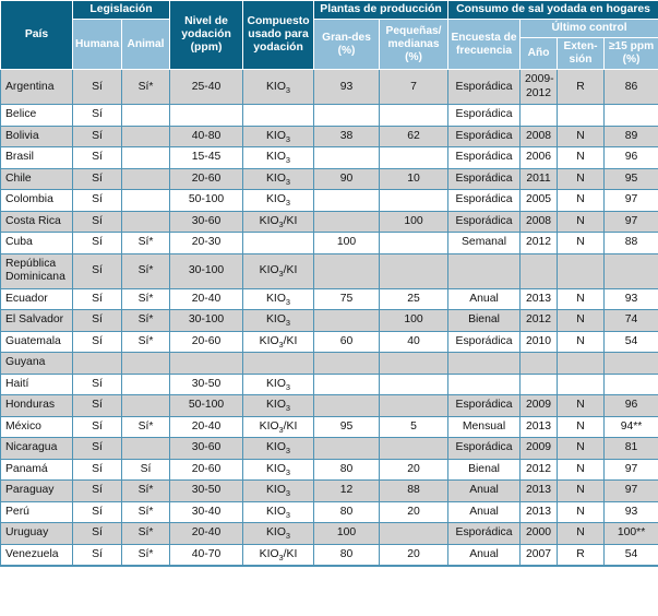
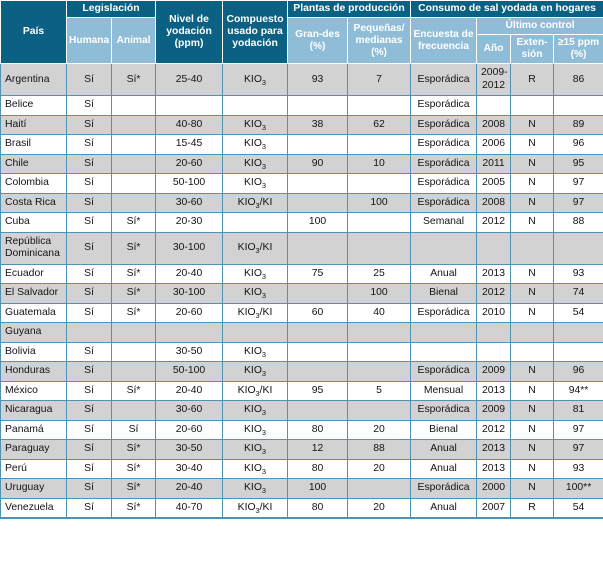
  País	Legislación	Nivel de yodación (ppm)	Compuesto usado para yodación	Plantas de producción	Consumo de sal yodada en hogares
  Humana	Animal	Gran-des (%)	Pequeñas/ medianas (%)	Encuesta de frecuencia	Último control
  Año	Exten-sión	≥15 ppm (%)
  Argentina	Sí	Sí*	25-40	KIO3	93	7	Esporádica	2009-2012	R	86
  Belice	Sí						Esporádica
- Bolivia	Sí		40-80	KIO3	38	62	Esporádica	2008	N	89
+ Haití	Sí		40-80	KIO3	38	62	Esporádica	2008	N	89
  Brasil	Sí		15-45	KIO3			Esporádica	2006	N	96
  Chile	Sí		20-60	KIO3	90	10	Esporádica	2011	N	95
  Colombia	Sí		50-100	KIO3			Esporádica	2005	N	97
  Costa Rica	Sí		30-60	KIO3/KI		100	Esporádica	2008	N	97
  Cuba	Sí	Sí*	20-30		100		Semanal	2012	N	88
  República Dominicana	Sí	Sí*	30-100	KIO3/KI
  Ecuador	Sí	Sí*	20-40	KIO3	75	25	Anual	2013	N	93
  El Salvador	Sí	Sí*	30-100	KIO3		100	Bienal	2012	N	74
  Guatemala	Sí	Sí*	20-60	KIO3/KI	60	40	Esporádica	2010	N	54
  Guyana
- Haití	Sí		30-50	KIO3
+ Bolivia	Sí		30-50	KIO3
  Honduras	Sí		50-100	KIO3			Esporádica	2009	N	96
  México	Sí	Sí*	20-40	KIO3/KI	95	5	Mensual	2013	N	94**
  Nicaragua	Sí		30-60	KIO3			Esporádica	2009	N	81
  Panamá	Sí	Sí	20-60	KIO3	80	20	Bienal	2012	N	97
  Paraguay	Sí	Sí*	30-50	KIO3	12	88	Anual	2013	N	97
  Perú	Sí	Sí*	30-40	KIO3	80	20	Anual	2013	N	93
  Uruguay	Sí	Sí*	20-40	KIO3	100		Esporádica	2000	N	100**
  Venezuela	Sí	Sí*	40-70	KIO3/KI	80	20	Anual	2007	R	54
